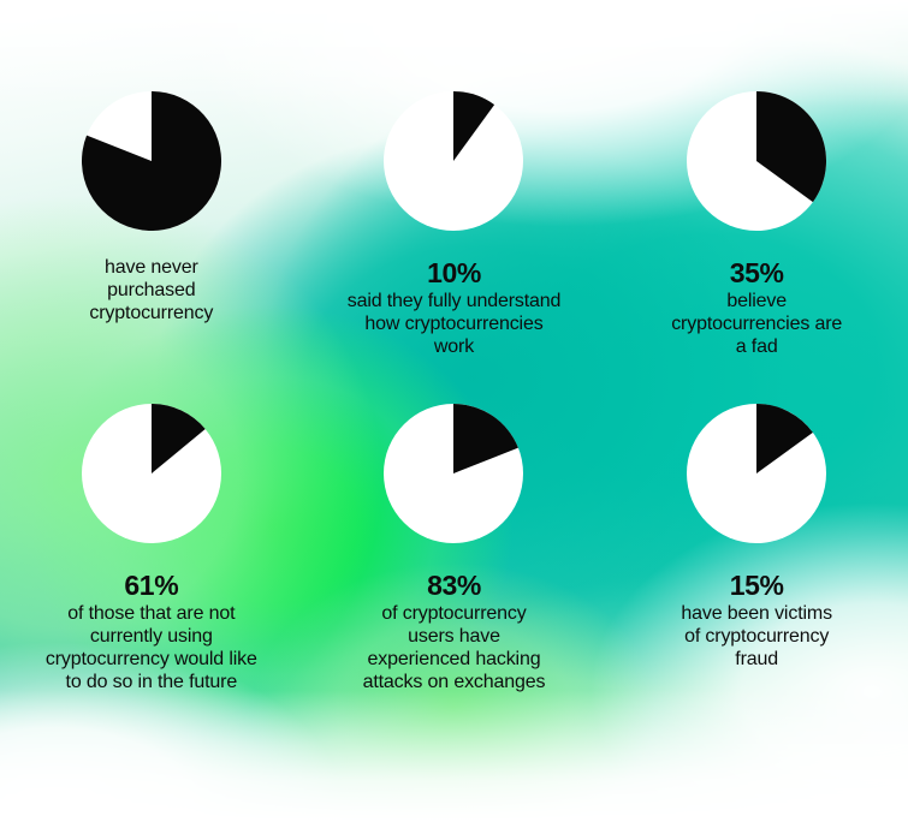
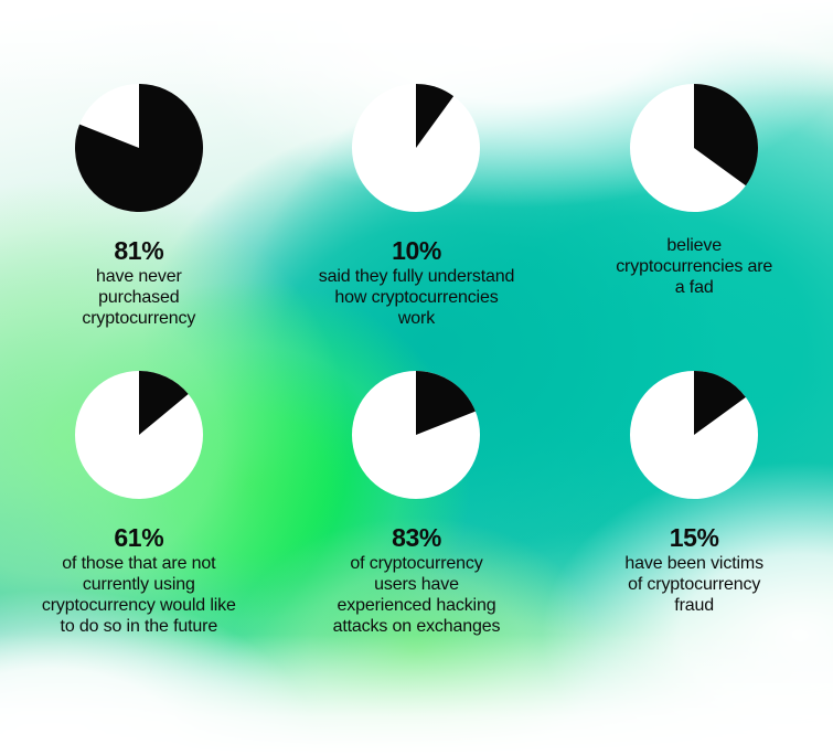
+ 81%
  have never
  purchased
  cryptocurrency
  10%
  said they fully understand
  how cryptocurrencies
  work
- 35%
  believe
  cryptocurrencies are
  a fad
  61%
  of those that are not
  currently using
  cryptocurrency would like
  to do so in the future
  83%
  of cryptocurrency
  users have
  experienced hacking
  attacks on exchanges
  15%
  have been victims
  of cryptocurrency
  fraud
